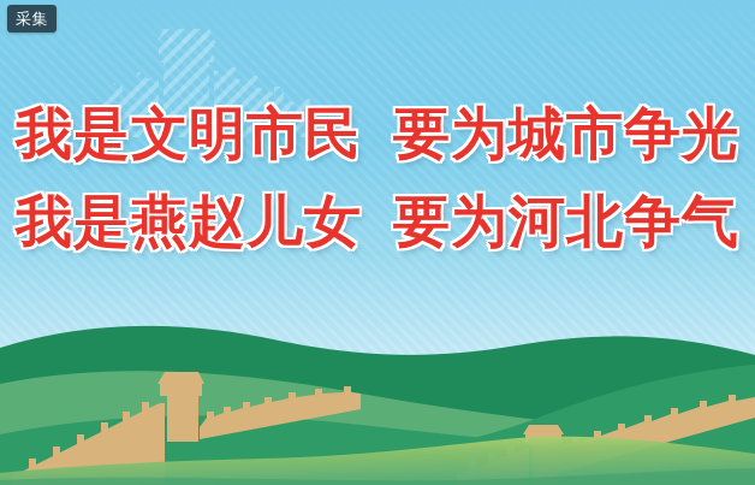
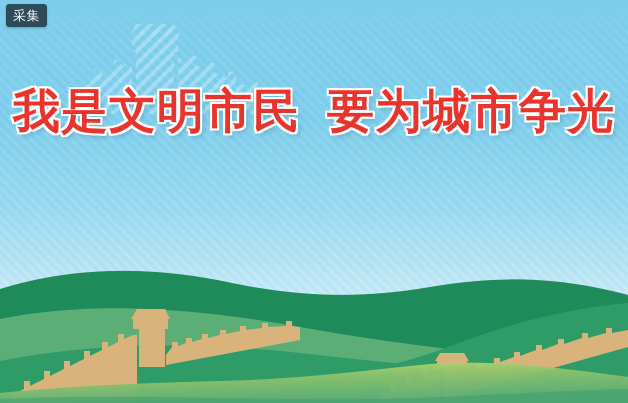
  我是文明市民 要为城市争光
- 我是燕赵儿女 要为河北争气
  采集
